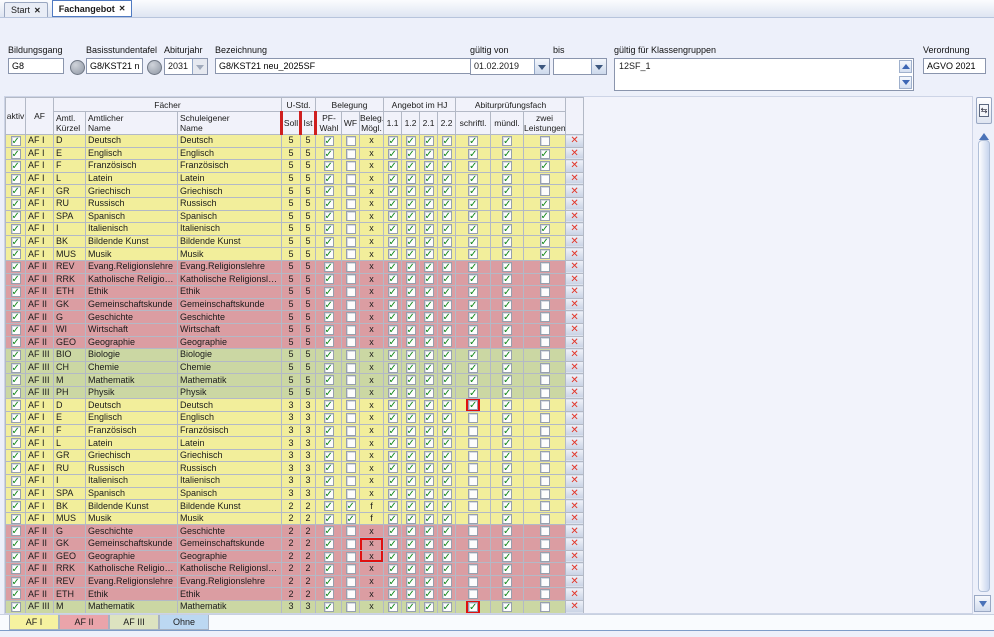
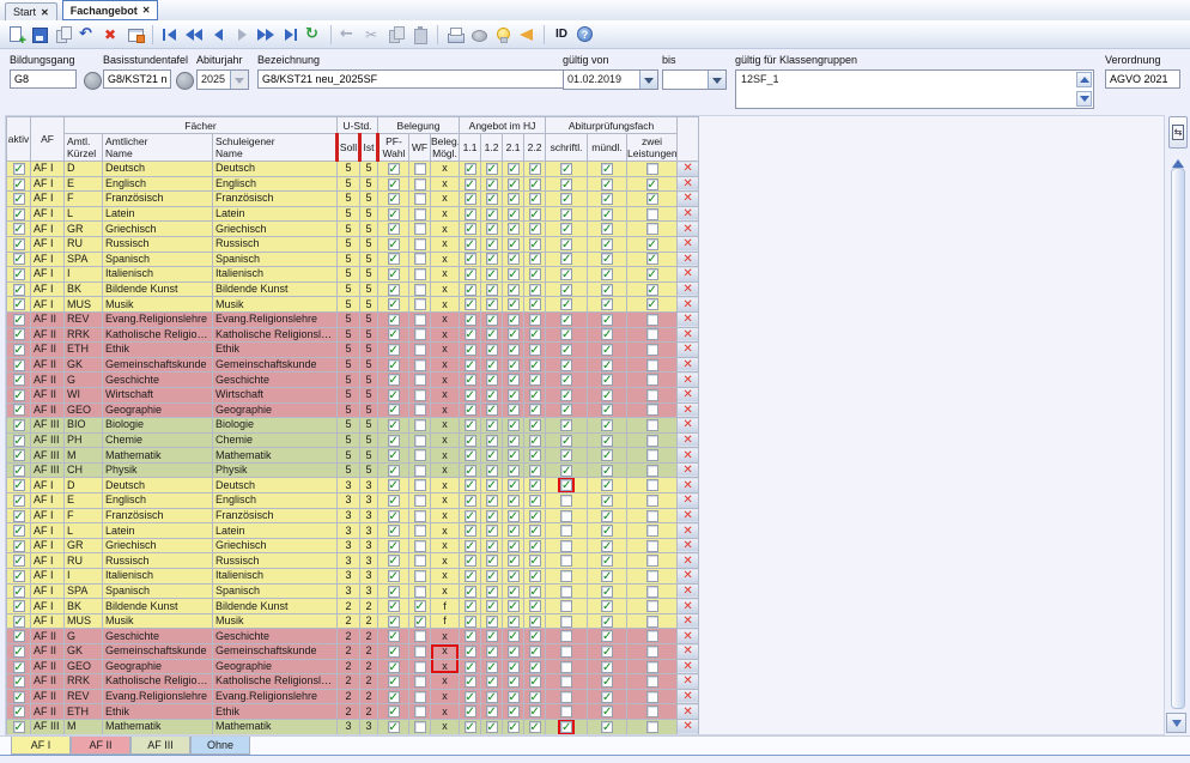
  Start
  ✕
  Fachangebot
  ✕
+ ID
  Bildungsgang
  Basisstundentafel
  Abiturjahr
  Bezeichnung
  gültig von
  bis
  gültig für Klassengruppen
  Verordnung
  G8
  G8/KST21 n
- 2031
+ 2025
  G8/KST21 neu_2025SF
  01.02.2019
  12SF_1
  AGVO 2021
  aktiv	AF	Fächer	U-Std.	Belegung	Angebot im HJ	Abiturprüfungsfach
  Amtl. Kürzel	Amtlicher Name	Schuleigener Name	Soll	Ist	PF- Wahl	WF	Beleg. Mögl.	1.1	1.2	2.1	2.2	schriftl.	mündl.	zwei Leistungen
  ✓	AF I	D	Deutsch	Deutsch	5	5	✓		x	✓	✓	✓	✓	✓	✓		✕
  ✓	AF I	E	Englisch	Englisch	5	5	✓		x	✓	✓	✓	✓	✓	✓	✓	✕
  ✓	AF I	F	Französisch	Französisch	5	5	✓		x	✓	✓	✓	✓	✓	✓	✓	✕
  ✓	AF I	L	Latein	Latein	5	5	✓		x	✓	✓	✓	✓	✓	✓		✕
  ✓	AF I	GR	Griechisch	Griechisch	5	5	✓		x	✓	✓	✓	✓	✓	✓		✕
  ✓	AF I	RU	Russisch	Russisch	5	5	✓		x	✓	✓	✓	✓	✓	✓	✓	✕
  ✓	AF I	SPA	Spanisch	Spanisch	5	5	✓		x	✓	✓	✓	✓	✓	✓	✓	✕
  ✓	AF I	I	Italienisch	Italienisch	5	5	✓		x	✓	✓	✓	✓	✓	✓	✓	✕
  ✓	AF I	BK	Bildende Kunst	Bildende Kunst	5	5	✓		x	✓	✓	✓	✓	✓	✓	✓	✕
  ✓	AF I	MUS	Musik	Musik	5	5	✓		x	✓	✓	✓	✓	✓	✓	✓	✕
  ✓	AF II	REV	Evang.Religionslehre	Evang.Religionslehre	5	5	✓		x	✓	✓	✓	✓	✓	✓		✕
  ✓	AF II	RRK	Katholische Religionsl	Katholische Religionslehr	5	5	✓		x	✓	✓	✓	✓	✓	✓		✕
  ✓	AF II	ETH	Ethik	Ethik	5	5	✓		x	✓	✓	✓	✓	✓	✓		✕
  ✓	AF II	GK	Gemeinschaftskunde	Gemeinschaftskunde	5	5	✓		x	✓	✓	✓	✓	✓	✓		✕
  ✓	AF II	G	Geschichte	Geschichte	5	5	✓		x	✓	✓	✓	✓	✓	✓		✕
  ✓	AF II	WI	Wirtschaft	Wirtschaft	5	5	✓		x	✓	✓	✓	✓	✓	✓		✕
  ✓	AF II	GEO	Geographie	Geographie	5	5	✓		x	✓	✓	✓	✓	✓	✓		✕
  ✓	AF III	BIO	Biologie	Biologie	5	5	✓		x	✓	✓	✓	✓	✓	✓		✕
- ✓	AF III	CH	Chemie	Chemie	5	5	✓		x	✓	✓	✓	✓	✓	✓		✕
+ ✓	AF III	PH	Chemie	Chemie	5	5	✓		x	✓	✓	✓	✓	✓	✓		✕
  ✓	AF III	M	Mathematik	Mathematik	5	5	✓		x	✓	✓	✓	✓	✓	✓		✕
- ✓	AF III	PH	Physik	Physik	5	5	✓		x	✓	✓	✓	✓	✓	✓		✕
+ ✓	AF III	CH	Physik	Physik	5	5	✓		x	✓	✓	✓	✓	✓	✓		✕
  ✓	AF I	D	Deutsch	Deutsch	3	3	✓		x	✓	✓	✓	✓	✓	✓		✕
  ✓	AF I	E	Englisch	Englisch	3	3	✓		x	✓	✓	✓	✓		✓		✕
  ✓	AF I	F	Französisch	Französisch	3	3	✓		x	✓	✓	✓	✓		✓		✕
  ✓	AF I	L	Latein	Latein	3	3	✓		x	✓	✓	✓	✓		✓		✕
  ✓	AF I	GR	Griechisch	Griechisch	3	3	✓		x	✓	✓	✓	✓		✓		✕
  ✓	AF I	RU	Russisch	Russisch	3	3	✓		x	✓	✓	✓	✓		✓		✕
  ✓	AF I	I	Italienisch	Italienisch	3	3	✓		x	✓	✓	✓	✓		✓		✕
  ✓	AF I	SPA	Spanisch	Spanisch	3	3	✓		x	✓	✓	✓	✓		✓		✕
  ✓	AF I	BK	Bildende Kunst	Bildende Kunst	2	2	✓	✓	f	✓	✓	✓	✓		✓		✕
  ✓	AF I	MUS	Musik	Musik	2	2	✓	✓	f	✓	✓	✓	✓		✓		✕
  ✓	AF II	G	Geschichte	Geschichte	2	2	✓		x	✓	✓	✓	✓		✓		✕
  ✓	AF II	GK	Gemeinschaftskunde	Gemeinschaftskunde	2	2	✓		x	✓	✓	✓	✓		✓		✕
  ✓	AF II	GEO	Geographie	Geographie	2	2	✓		x	✓	✓	✓	✓		✓		✕
  ✓	AF II	RRK	Katholische Religionsl	Katholische Religionslehr	2	2	✓		x	✓	✓	✓	✓		✓		✕
  ✓	AF II	REV	Evang.Religionslehre	Evang.Religionslehre	2	2	✓		x	✓	✓	✓	✓		✓		✕
  ✓	AF II	ETH	Ethik	Ethik	2	2	✓		x	✓	✓	✓	✓		✓		✕
  ✓	AF III	M	Mathematik	Mathematik	3	3	✓		x	✓	✓	✓	✓	✓	✓		✕
  AF I
  AF II
  AF III
  Ohne
